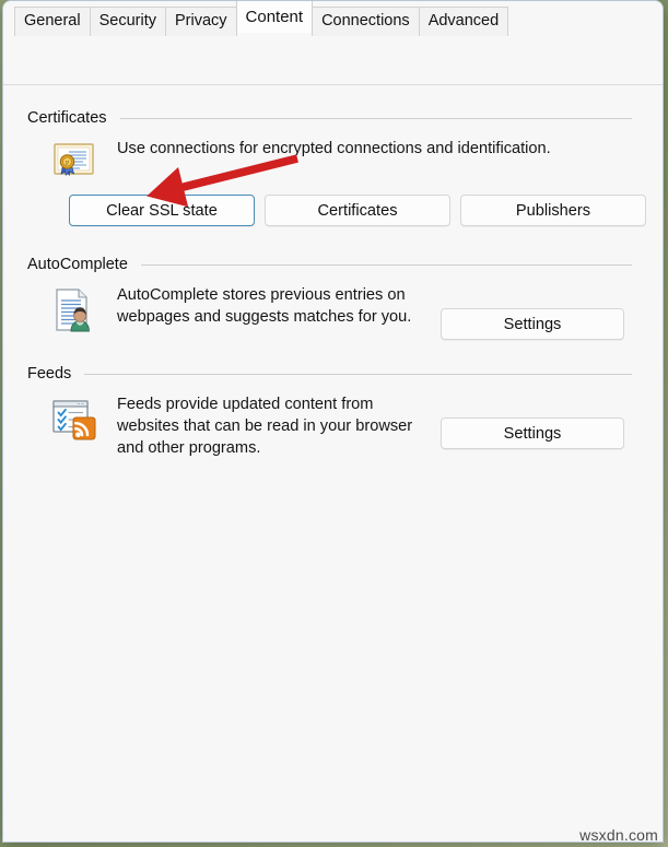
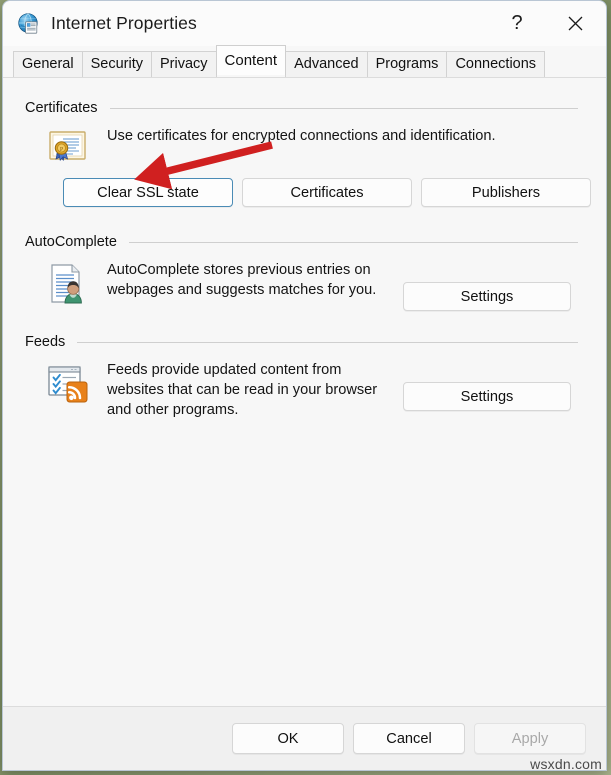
+ Internet Properties
+ ?
  General
  Security
  Privacy
  Content
- Connections
+ Advanced
+ Programs
- Advanced
+ Connections
  Certificates
- Use connections for encrypted connections and identification.
+ Use certificates for encrypted connections and identification.
  Clear SSL state
  Certificates
  Publishers
  AutoComplete
  AutoComplete stores previous entries on webpages and suggests matches for you.
  Settings
  Feeds
  Feeds provide updated content from websites that can be read in your browser and other programs.
  Settings
+ OK
+ Cancel
+ Apply
  wsxdn.com
